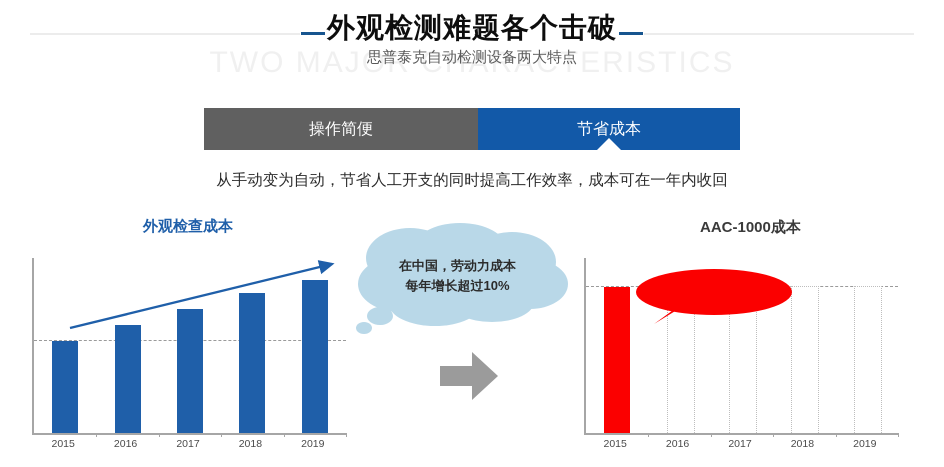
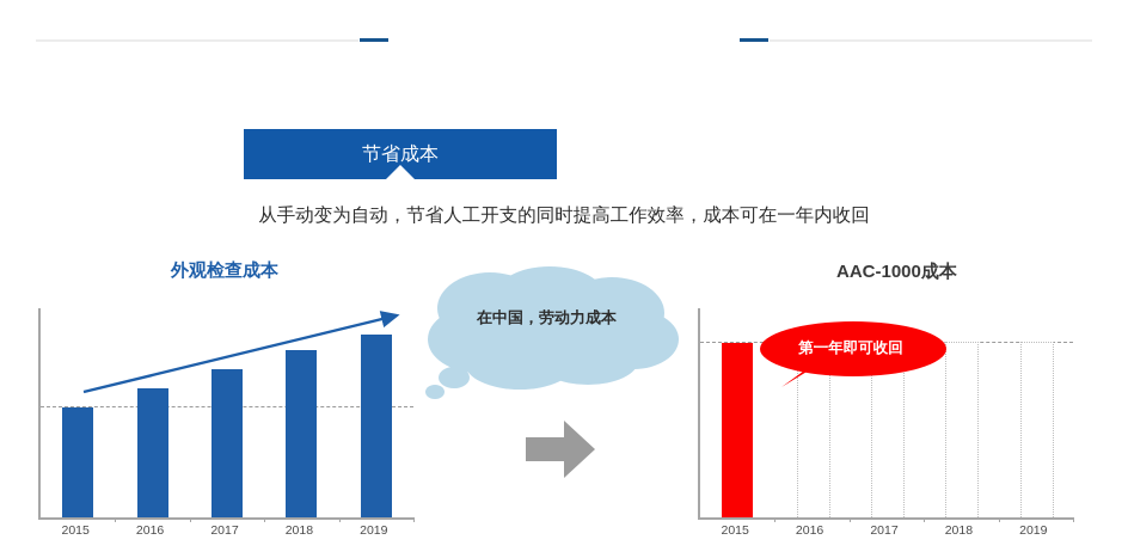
- TWO MAJOR CHARACTERISTICS
- 外观检测难题各个击破
- 思普泰克自动检测设备两大特点
- 操作简便
  节省成本
  从手动变为自动，节省人工开支的同时提高工作效率，成本可在一年内收回
  外观检查成本
  AAC-1000成本
  2015
  2016
  2017
  2018
  2019
  在中国，劳动力成本
- 每年增长超过10%
  2015
  2016
  2017
  2018
  2019
+ 第一年即可收回
